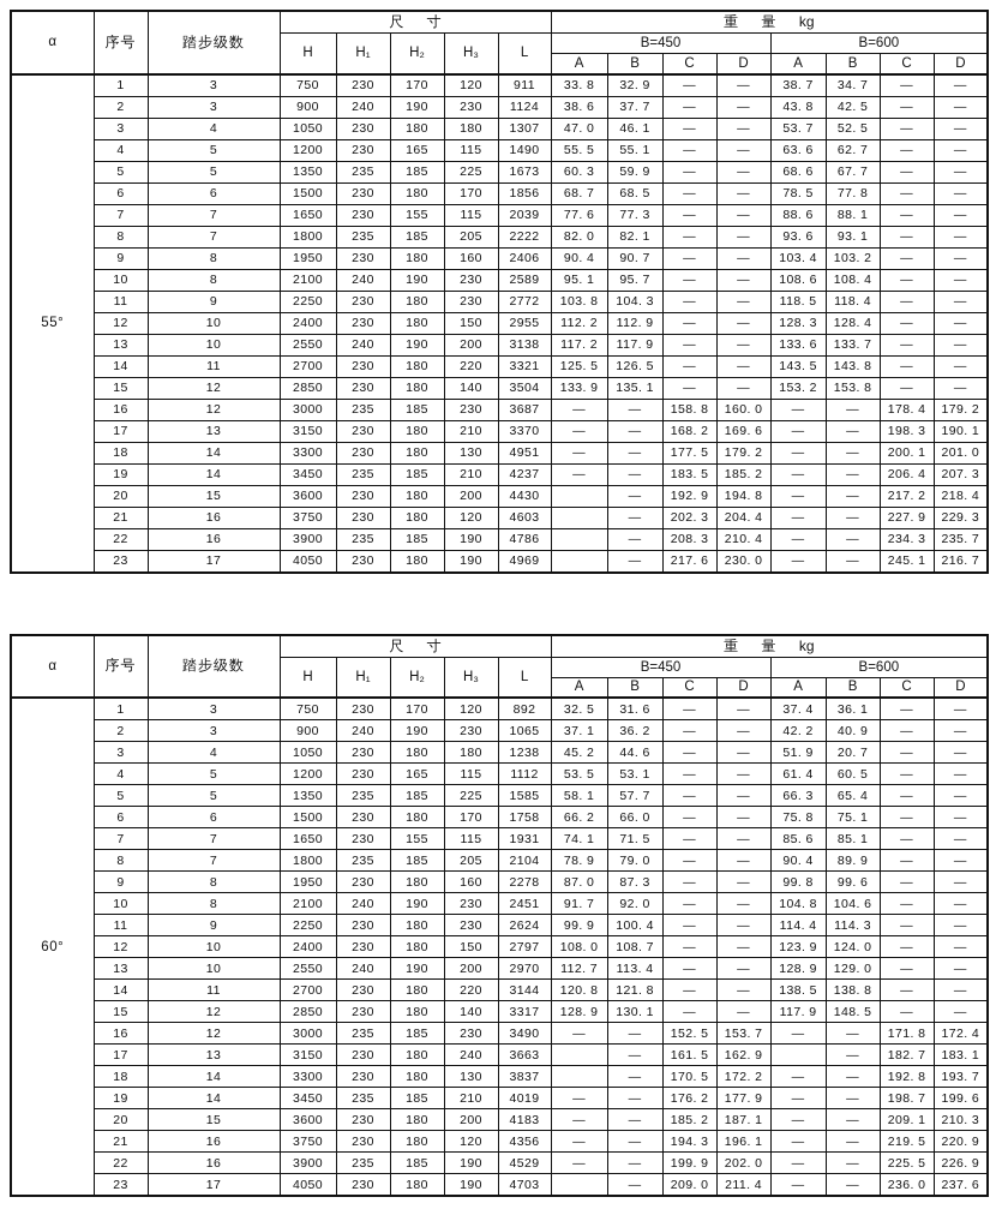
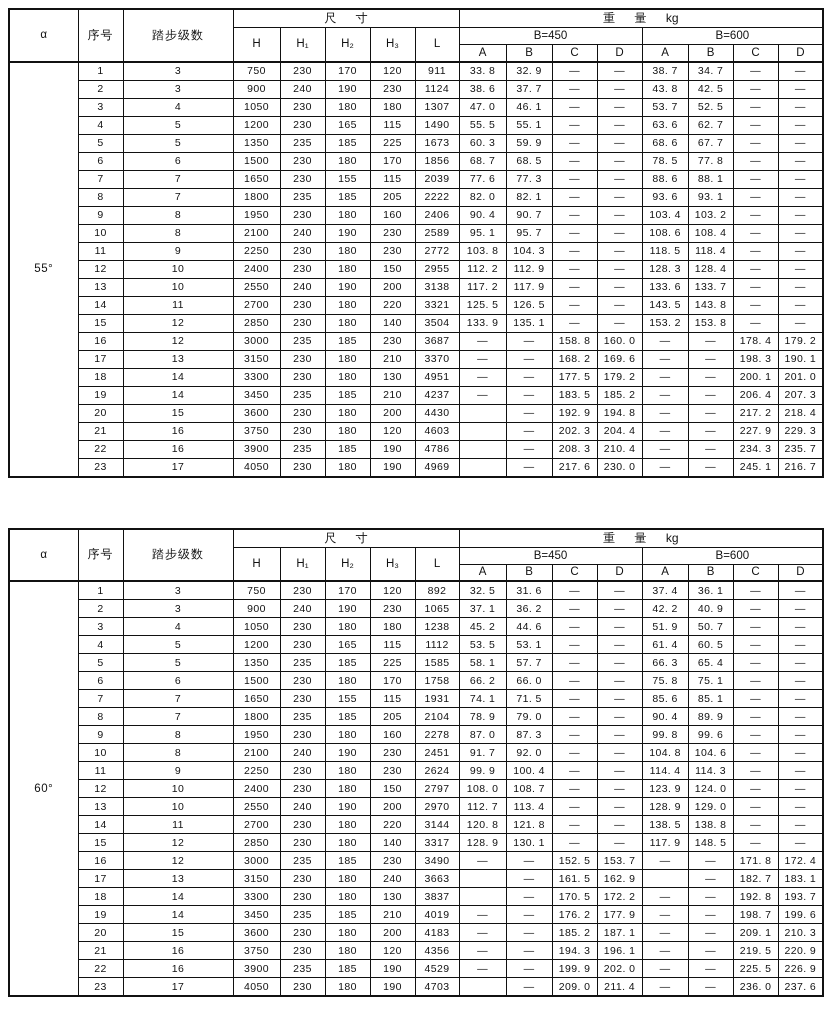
  α	序号	踏步级数	尺 寸	重 量 kg
  H	H₁	H₂	H₃	L	B=450	B=600
  A	B	C	D	A	B	C	D
  55°	1	3	750	230	170	120	911	33. 8	32. 9	—	—	38. 7	34. 7	—	—
  2	3	900	240	190	230	1124	38. 6	37. 7	—	—	43. 8	42. 5	—	—
  3	4	1050	230	180	180	1307	47. 0	46. 1	—	—	53. 7	52. 5	—	—
  4	5	1200	230	165	115	1490	55. 5	55. 1	—	—	63. 6	62. 7	—	—
  5	5	1350	235	185	225	1673	60. 3	59. 9	—	—	68. 6	67. 7	—	—
  6	6	1500	230	180	170	1856	68. 7	68. 5	—	—	78. 5	77. 8	—	—
  7	7	1650	230	155	115	2039	77. 6	77. 3	—	—	88. 6	88. 1	—	—
  8	7	1800	235	185	205	2222	82. 0	82. 1	—	—	93. 6	93. 1	—	—
  9	8	1950	230	180	160	2406	90. 4	90. 7	—	—	103. 4	103. 2	—	—
  10	8	2100	240	190	230	2589	95. 1	95. 7	—	—	108. 6	108. 4	—	—
  11	9	2250	230	180	230	2772	103. 8	104. 3	—	—	118. 5	118. 4	—	—
  12	10	2400	230	180	150	2955	112. 2	112. 9	—	—	128. 3	128. 4	—	—
  13	10	2550	240	190	200	3138	117. 2	117. 9	—	—	133. 6	133. 7	—	—
  14	11	2700	230	180	220	3321	125. 5	126. 5	—	—	143. 5	143. 8	—	—
  15	12	2850	230	180	140	3504	133. 9	135. 1	—	—	153. 2	153. 8	—	—
  16	12	3000	235	185	230	3687	—	—	158. 8	160. 0	—	—	178. 4	179. 2
  17	13	3150	230	180	210	3370	—	—	168. 2	169. 6	—	—	198. 3	190. 1
  18	14	3300	230	180	130	4951	—	—	177. 5	179. 2	—	—	200. 1	201. 0
  19	14	3450	235	185	210	4237	—	—	183. 5	185. 2	—	—	206. 4	207. 3
  20	15	3600	230	180	200	4430		—	192. 9	194. 8	—	—	217. 2	218. 4
  21	16	3750	230	180	120	4603		—	202. 3	204. 4	—	—	227. 9	229. 3
  22	16	3900	235	185	190	4786		—	208. 3	210. 4	—	—	234. 3	235. 7
  23	17	4050	230	180	190	4969		—	217. 6	230. 0	—	—	245. 1	216. 7
  α	序号	踏步级数	尺 寸	重 量 kg
  H	H₁	H₂	H₃	L	B=450	B=600
  A	B	C	D	A	B	C	D
  60°	1	3	750	230	170	120	892	32. 5	31. 6	—	—	37. 4	36. 1	—	—
  2	3	900	240	190	230	1065	37. 1	36. 2	—	—	42. 2	40. 9	—	—
- 3	4	1050	230	180	180	1238	45. 2	44. 6	—	—	51. 9	20. 7	—	—
+ 3	4	1050	230	180	180	1238	45. 2	44. 6	—	—	51. 9	50. 7	—	—
  4	5	1200	230	165	115	1112	53. 5	53. 1	—	—	61. 4	60. 5	—	—
  5	5	1350	235	185	225	1585	58. 1	57. 7	—	—	66. 3	65. 4	—	—
  6	6	1500	230	180	170	1758	66. 2	66. 0	—	—	75. 8	75. 1	—	—
  7	7	1650	230	155	115	1931	74. 1	71. 5	—	—	85. 6	85. 1	—	—
  8	7	1800	235	185	205	2104	78. 9	79. 0	—	—	90. 4	89. 9	—	—
  9	8	1950	230	180	160	2278	87. 0	87. 3	—	—	99. 8	99. 6	—	—
  10	8	2100	240	190	230	2451	91. 7	92. 0	—	—	104. 8	104. 6	—	—
  11	9	2250	230	180	230	2624	99. 9	100. 4	—	—	114. 4	114. 3	—	—
  12	10	2400	230	180	150	2797	108. 0	108. 7	—	—	123. 9	124. 0	—	—
  13	10	2550	240	190	200	2970	112. 7	113. 4	—	—	128. 9	129. 0	—	—
  14	11	2700	230	180	220	3144	120. 8	121. 8	—	—	138. 5	138. 8	—	—
  15	12	2850	230	180	140	3317	128. 9	130. 1	—	—	117. 9	148. 5	—	—
  16	12	3000	235	185	230	3490	—	—	152. 5	153. 7	—	—	171. 8	172. 4
  17	13	3150	230	180	240	3663		—	161. 5	162. 9		—	182. 7	183. 1
  18	14	3300	230	180	130	3837		—	170. 5	172. 2	—	—	192. 8	193. 7
  19	14	3450	235	185	210	4019	—	—	176. 2	177. 9	—	—	198. 7	199. 6
  20	15	3600	230	180	200	4183	—	—	185. 2	187. 1	—	—	209. 1	210. 3
  21	16	3750	230	180	120	4356	—	—	194. 3	196. 1	—	—	219. 5	220. 9
  22	16	3900	235	185	190	4529	—	—	199. 9	202. 0	—	—	225. 5	226. 9
  23	17	4050	230	180	190	4703		—	209. 0	211. 4	—	—	236. 0	237. 6
